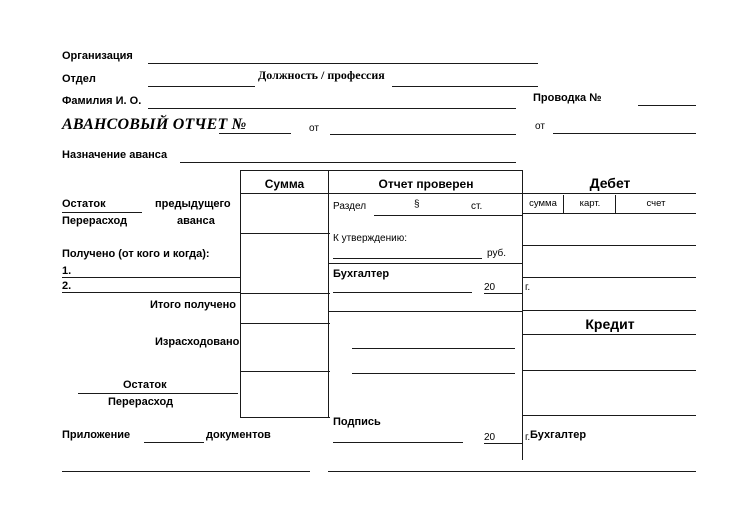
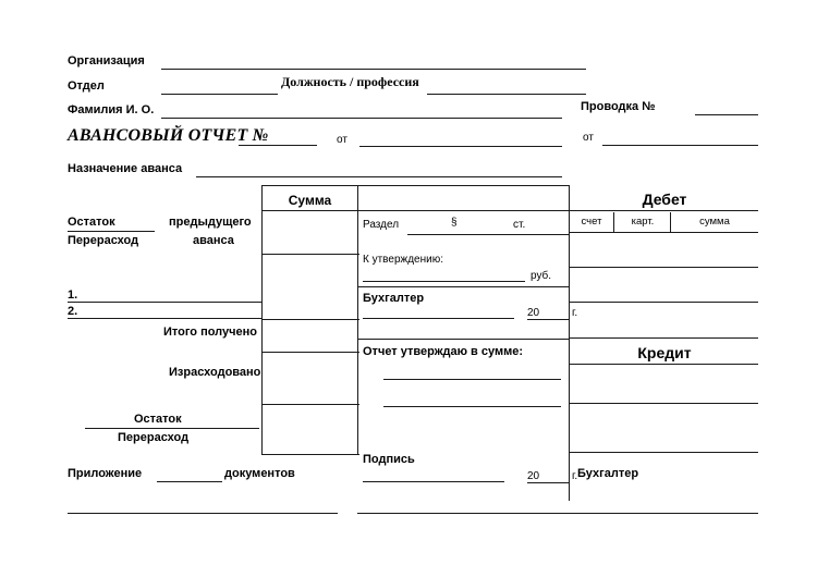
  Организация
  Отдел
  Должность / профессия
  Фамилия И. О.
  Проводка №
  АВАНСОВЫЙ ОТЧЕТ №
  от
  от
  Назначение аванса
  Сумма
  Остаток
  Перерасход
  предыдущего
  аванса
- Получено (от кого и когда):
  1.
  2.
  Итого получено
  Израсходовано
  Остаток
  Перерасход
  Приложение
  документов
- Отчет проверен
  Раздел
  §
  ст.
  К утверждению:
  руб.
  Бухгалтер
  20
  г.
+ Отчет утверждаю в сумме:
  Подпись
  20
  г.
  Дебет
- сумма
+ счет
  карт.
- счет
+ сумма
  Кредит
  Бухгалтер
